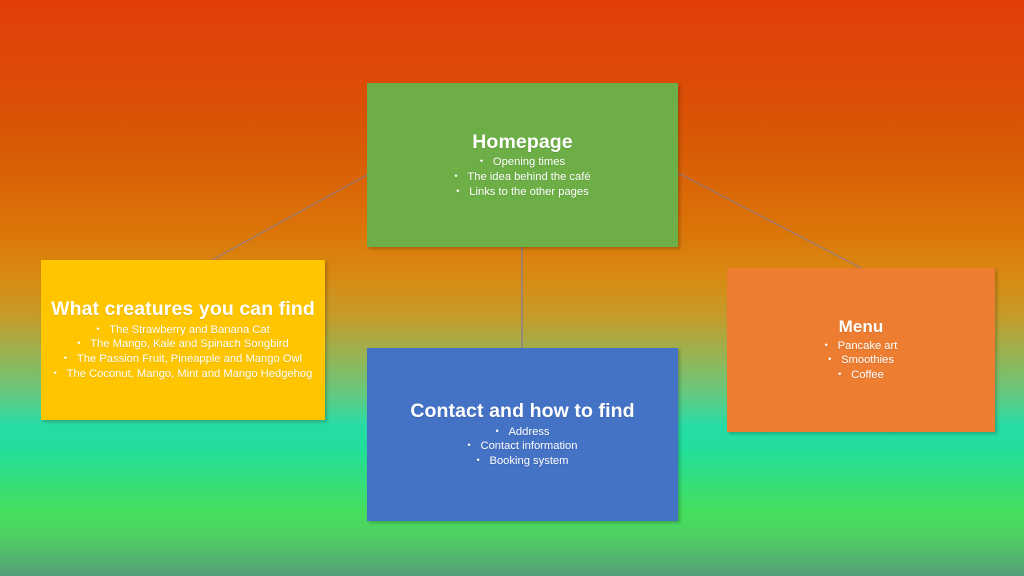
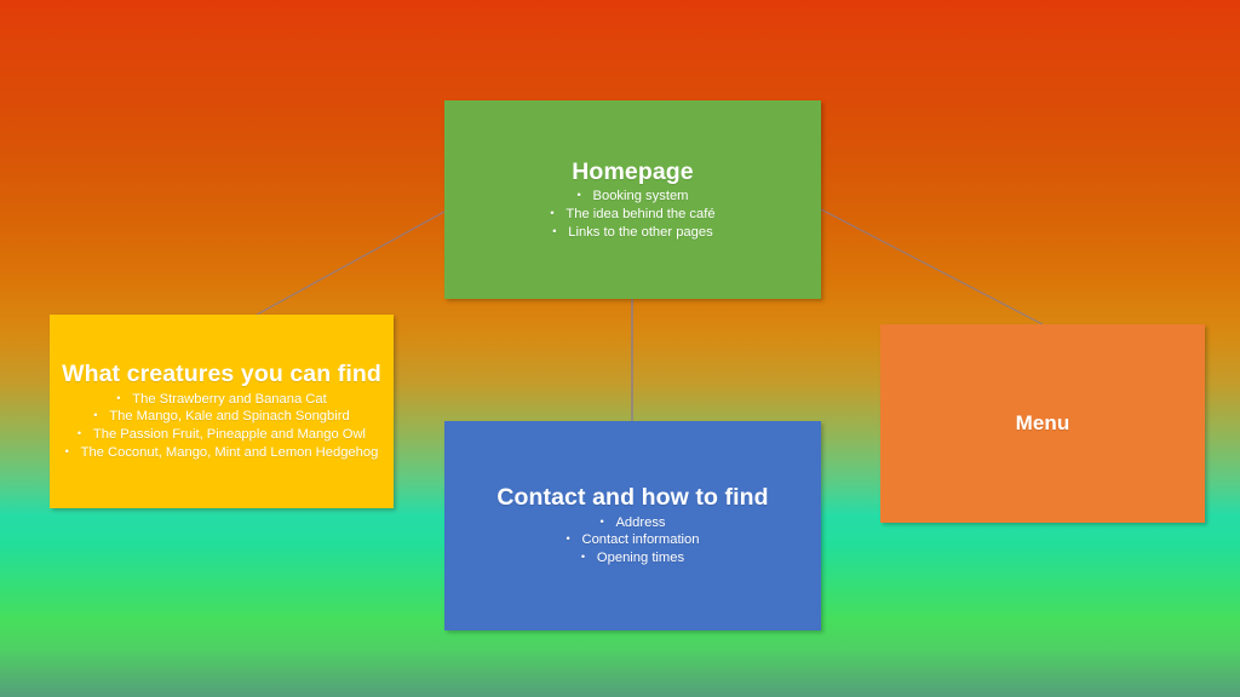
  Homepage
- • Opening times
+ • Booking system
  • The idea behind the café
  • Links to the other pages
  What creatures you can find
  • The Strawberry and Banana Cat
  • The Mango, Kale and Spinach Songbird
  • The Passion Fruit, Pineapple and Mango Owl
- • The Coconut, Mango, Mint and Mango Hedgehog
+ • The Coconut, Mango, Mint and Lemon Hedgehog
  Contact and how to find
  • Address
  • Contact information
- • Booking system
+ • Opening times
  Menu
- • Pancake art
- • Smoothies
- • Coffee
